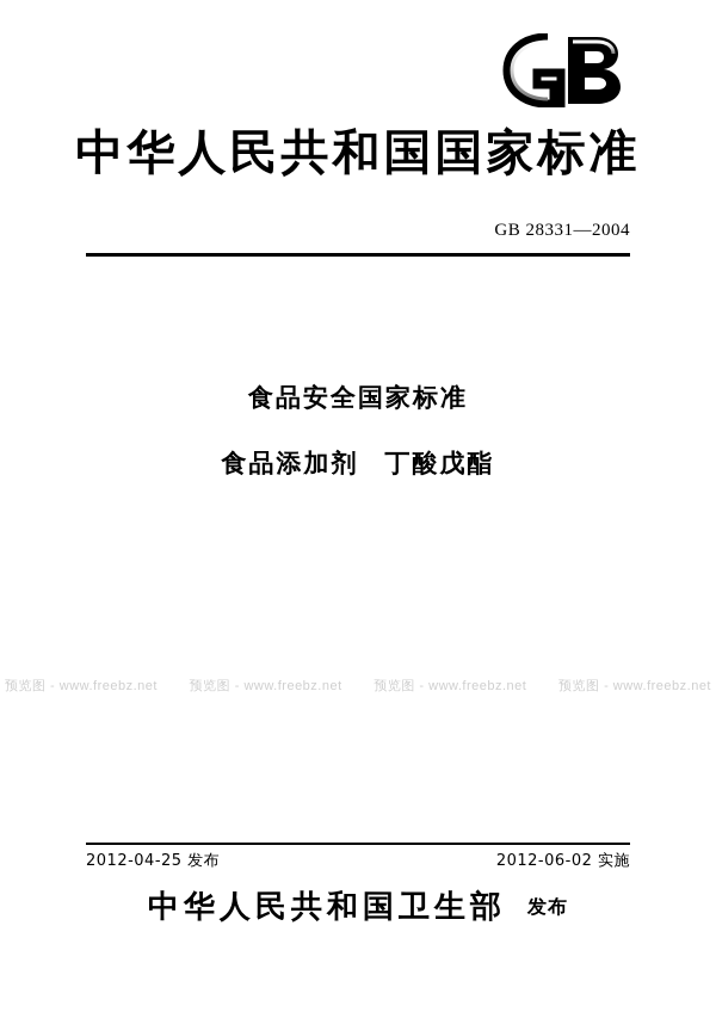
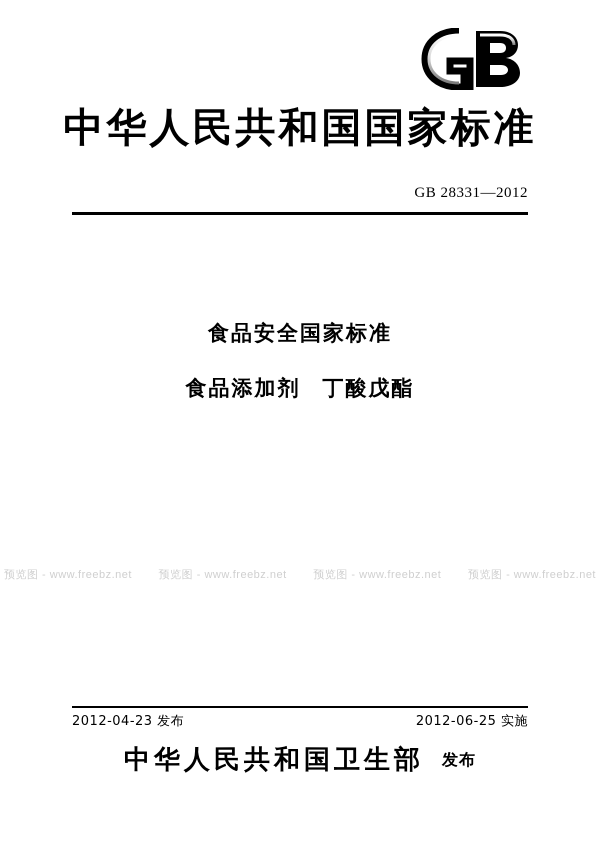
  中华人民共和国国家标准
- GB 28331—2004
+ GB 28331—2012
  食品安全国家标准
  食品添加剂 丁酸戊酯
  预览图 - www.freebz.net
  预览图 - www.freebz.net
  预览图 - www.freebz.net
  预览图 - www.freebz.net
- 2012-04-25 发布
+ 2012-04-23 发布
- 2012-06-02 实施
+ 2012-06-25 实施
  中华人民共和国卫生部 发布
